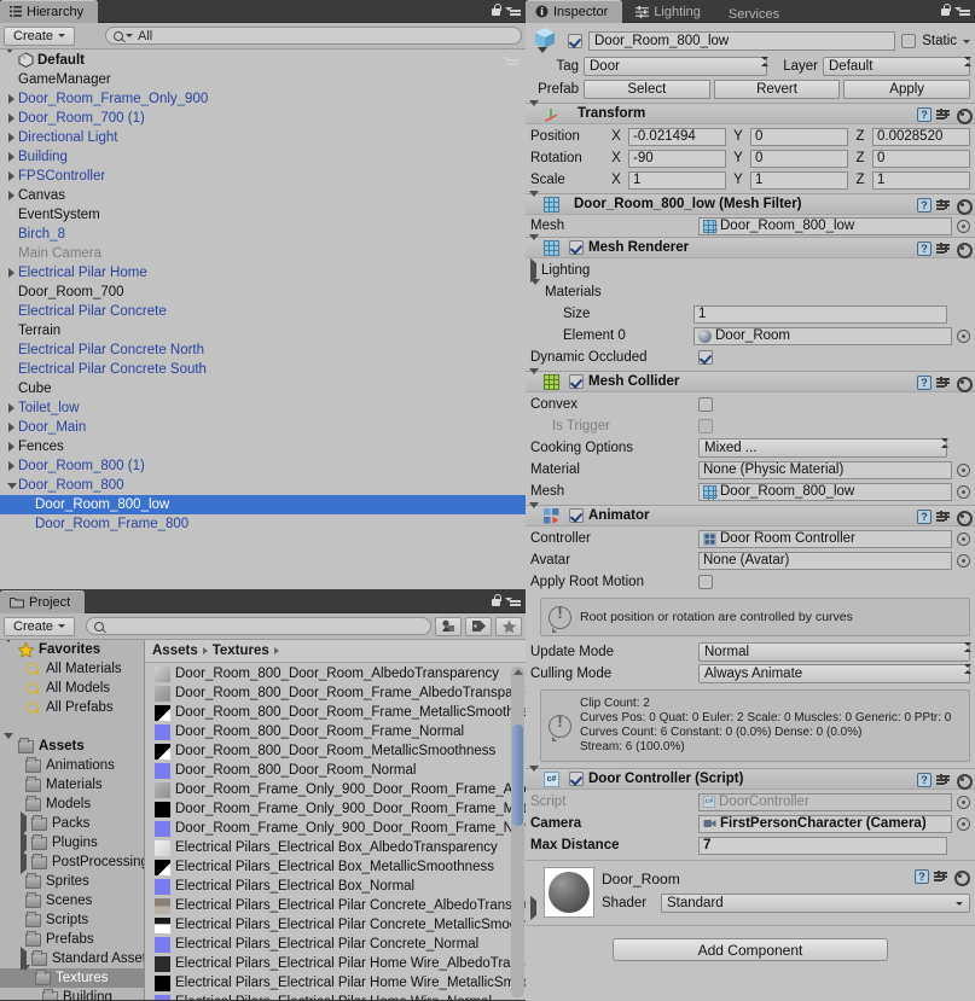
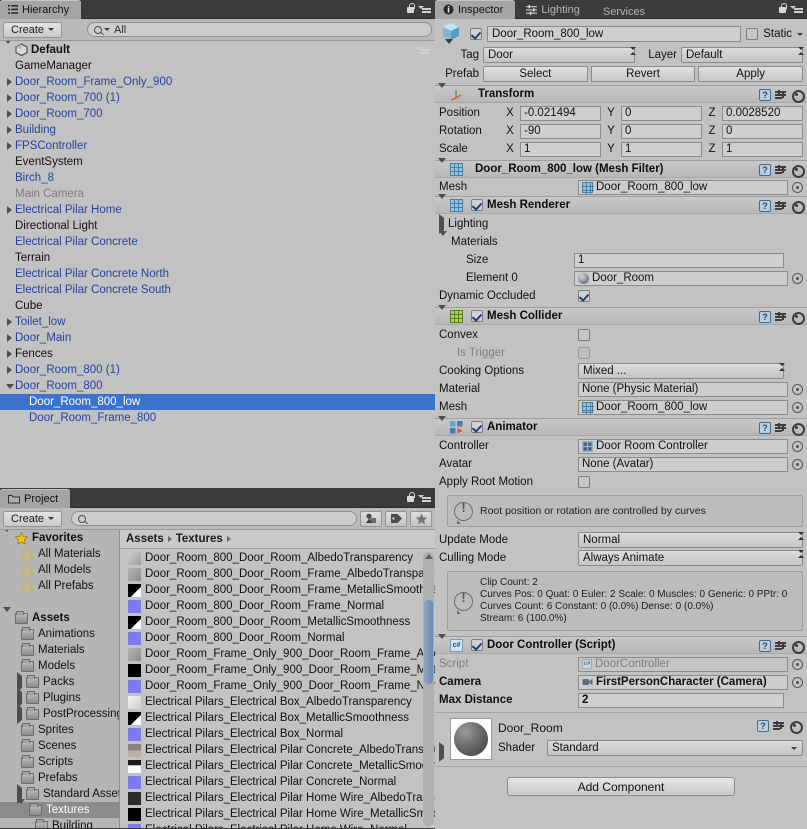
  Hierarchy
  Create
  All
  Default
  GameManager
  Door_Room_Frame_Only_900
  Door_Room_700 (1)
- Directional Light
+ Door_Room_700
  Building
  FPSController
- Canvas
  EventSystem
  Birch_8
  Main Camera
  Electrical Pilar Home
- Door_Room_700
+ Directional Light
  Electrical Pilar Concrete
  Terrain
  Electrical Pilar Concrete North
  Electrical Pilar Concrete South
  Cube
  Toilet_low
  Door_Main
  Fences
  Door_Room_800 (1)
  Door_Room_800
  Door_Room_800_low
  Door_Room_Frame_800
  Project
  Create
  Favorites
  All Materials
  All Models
  All Prefabs
  Assets
  Animations
  Materials
  Models
  Packs
  Plugins
  PostProcessin
  Sprites
  Scenes
  Scripts
  Prefabs
  Standard Asse
  Textures
  Building
  Assets
  Textures
  Door_Room_800_Door_Room_AlbedoTransparency
  Door_Room_800_Door_Room_Frame_AlbedoTranspa
  Door_Room_800_Door_Room_Frame_MetallicSmoot
  Door_Room_800_Door_Room_Frame_Normal
  Door_Room_800_Door_Room_MetallicSmoothness
  Door_Room_800_Door_Room_Normal
  Door_Room_Frame_Only_900_Door_Room_Frame_A
  Door_Room_Frame_Only_900_Door_Room_Frame_M
  Door_Room_Frame_Only_900_Door_Room_Frame_N
  Electrical Pilars_Electrical Box_AlbedoTransparency
  Electrical Pilars_Electrical Box_MetallicSmoothness
  Electrical Pilars_Electrical Box_Normal
  Electrical Pilars_Electrical Pilar Concrete_AlbedoTrans
  Electrical Pilars_Electrical Pilar Concrete_MetallicSmo
  Electrical Pilars_Electrical Pilar Concrete_Normal
  Electrical Pilars_Electrical Pilar Home Wire_AlbedoTra
  Electrical Pilars_Electrical Pilar Home Wire_MetallicSm
  Inspector
  Lighting
  Services
  Door_Room_800_low
  Static
  Tag
  Door
  Layer
  Default
  Prefab
  Select
  Revert
  Apply
  Transform
  ?
  Position
  X
  -0.021494
  Y
  0
  Z
  0.0028520
  Rotation
  X
  -90
  Y
  0
  Z
  0
  Scale
  X
  1
  Y
  1
  Z
  1
  Door_Room_800_low (Mesh Filter)
  ?
  Mesh
  Door_Room_800_low
  Mesh Renderer
  ?
  Lighting
  Materials
  Size
  1
  Element 0
  Door_Room
  Dynamic Occluded
  Mesh Collider
  ?
  Convex
  Is Trigger
  Cooking Options
  Mixed ...
  Material
  None (Physic Material)
  Mesh
  Door_Room_800_low
  Animator
  ?
  Controller
  Door Room Controller
  Avatar
  None (Avatar)
  Apply Root Motion
  Root position or rotation are controlled by curves
  Update Mode
  Normal
  Culling Mode
  Always Animate
  Clip Count: 2
  Curves Pos: 0 Quat: 0 Euler: 2 Scale: 0 Muscles: 0 Generic: 0 PPtr: 0
  Curves Count: 6 Constant: 0 (0.0%) Dense: 0 (0.0%)
  Stream: 6 (100.0%)
  Door Controller (Script)
  ?
  Script
  DoorController
  Camera
  FirstPersonCharacter (Camera)
  Max Distance
- 7
+ 2
  Door_Room
  Shader
  Standard
  ?
  Add Component
